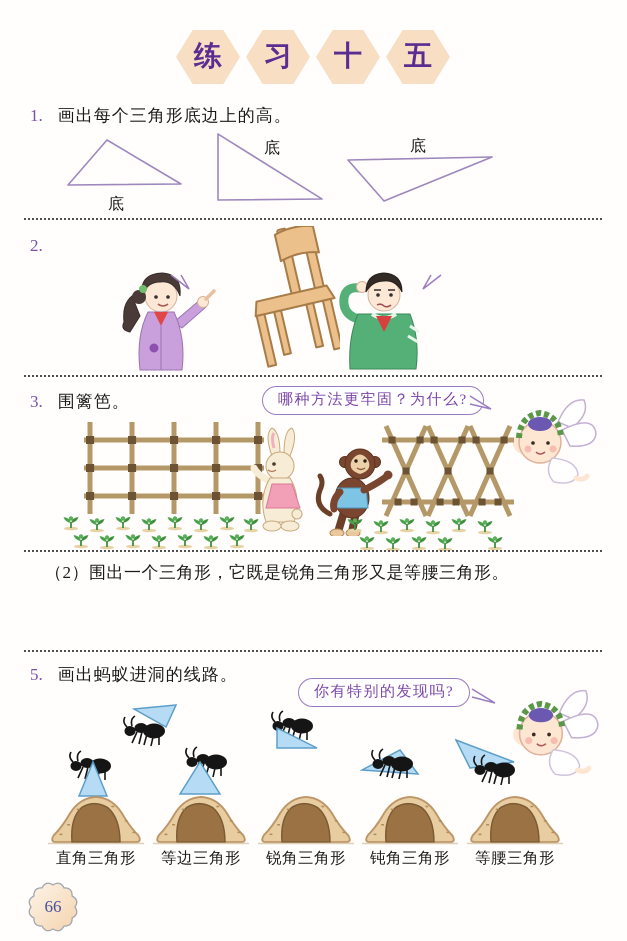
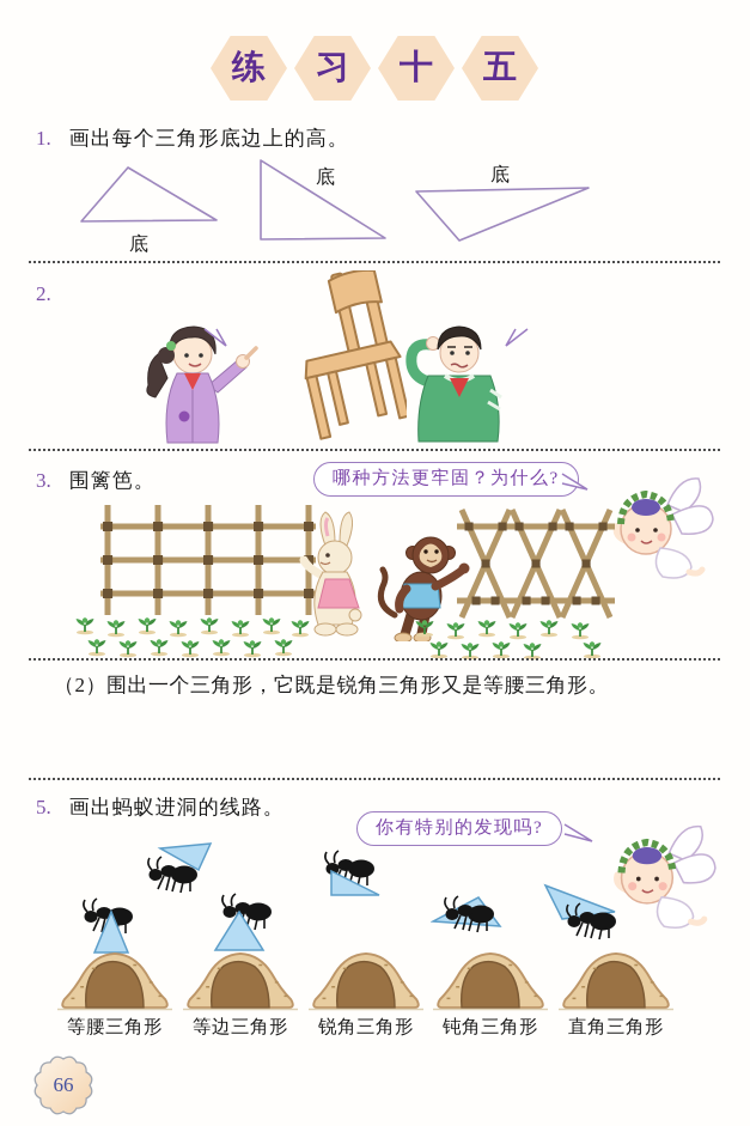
  练
  习
  十
  五
  1. 画出每个三角形底边上的高。
  底
  底
  底
  2.
  3. 围篱笆。
  哪种方法更牢固？为什么?
  （2）围出一个三角形，它既是锐角三角形又是等腰三角形。
  5. 画出蚂蚁进洞的线路。
  你有特别的发现吗?
- 直角三角形
+ 等腰三角形
  等边三角形
  锐角三角形
  钝角三角形
- 等腰三角形
+ 直角三角形
  66
